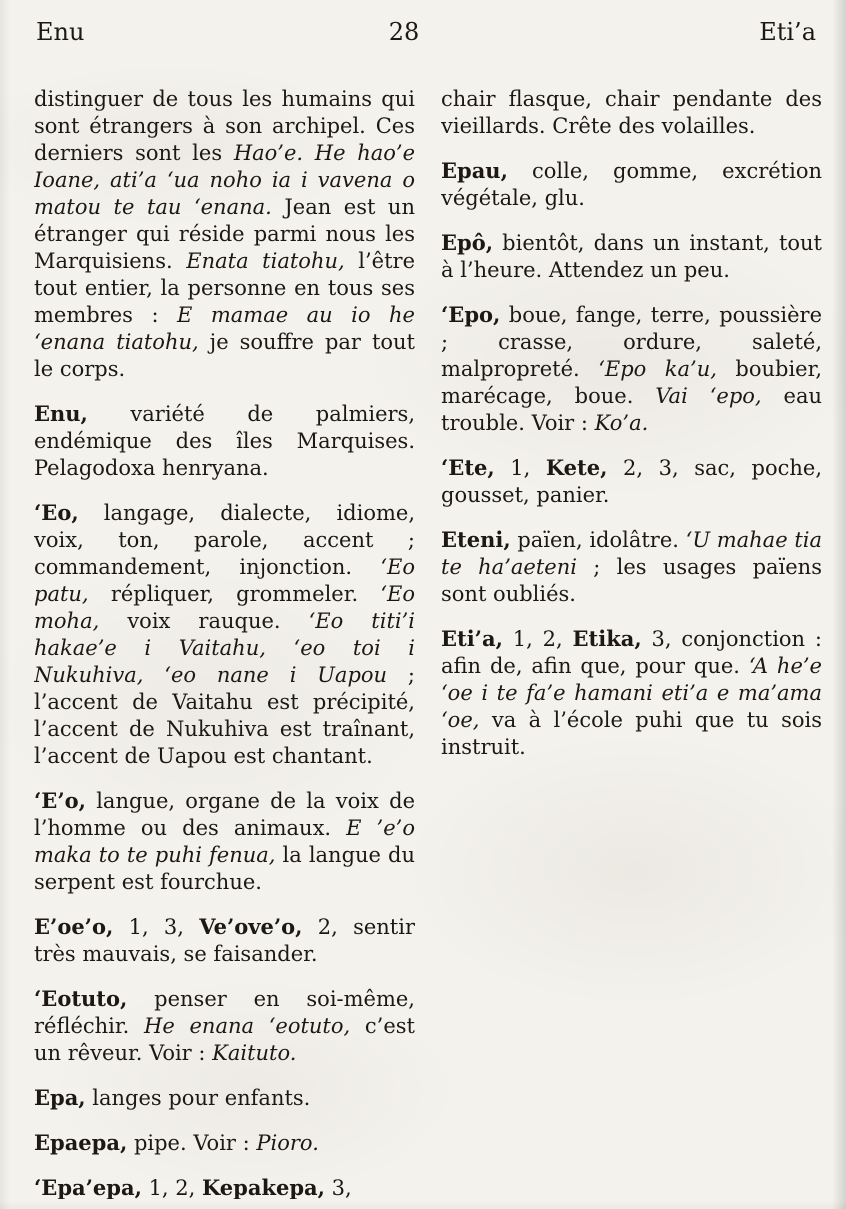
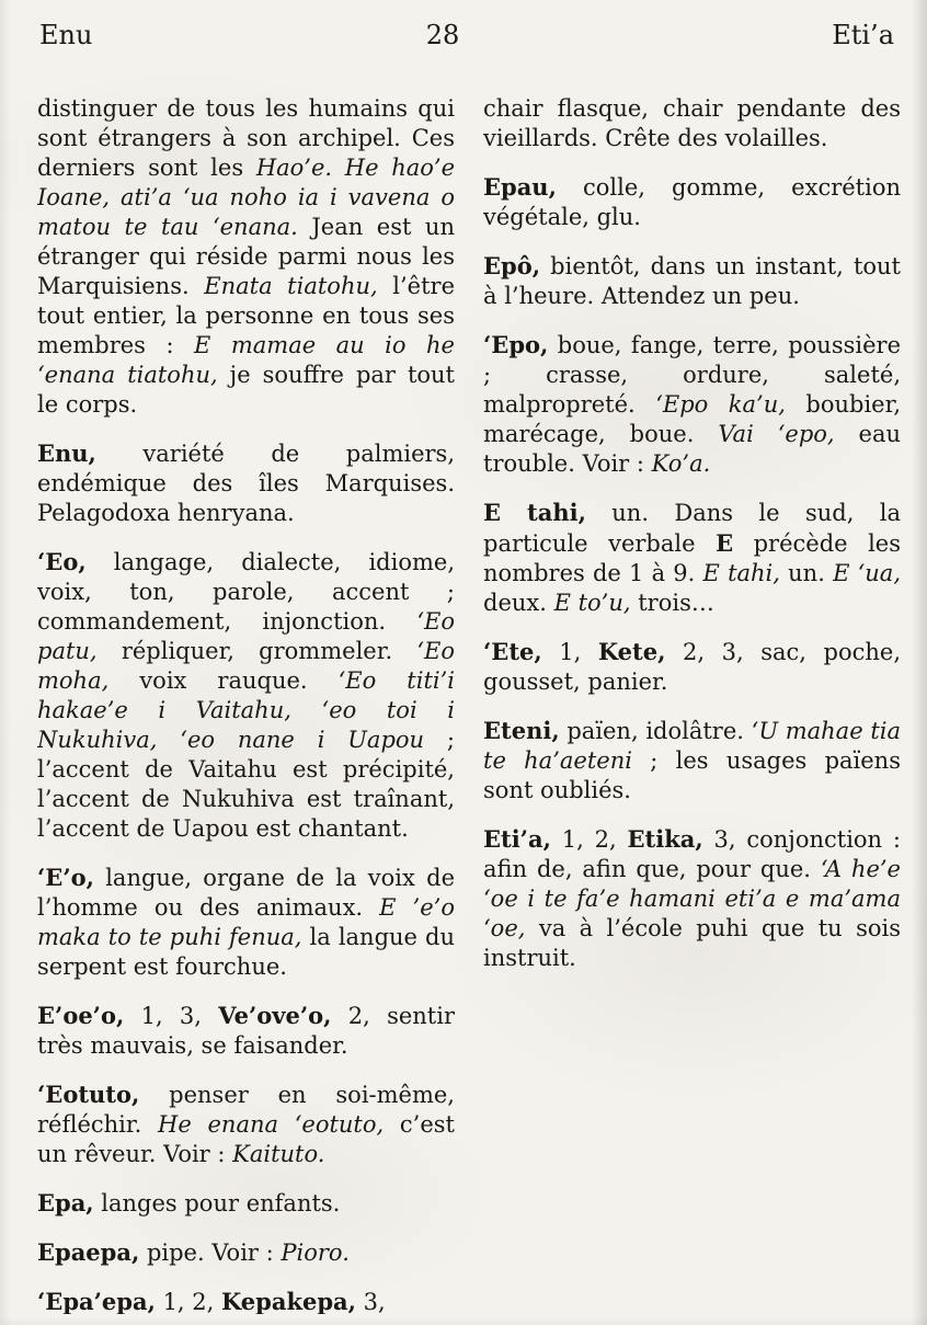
  Enu
  28
  Eti’a
  distinguer de tous les humains qui sont étrangers à son archipel. Ces derniers sont les Hao’e. He hao’e Ioane, ati’a ‘ua noho ia i vavena o matou te tau ‘enana. Jean est un étranger qui réside parmi nous les Marquisiens. Enata tiatohu, l’être tout entier, la personne en tous ses membres : E mamae au io he ‘enana tiatohu, je souffre par tout le corps.
  Enu, variété de palmiers, endémique des îles Marquises. Pelagodoxa henryana.
  ‘Eo, langage, dialecte, idiome, voix, ton, parole, accent ; commandement, injonction. ‘Eo patu, répliquer, grommeler. ‘Eo moha, voix rauque. ‘Eo titi’i hakae’e i Vaitahu, ‘eo toi i Nukuhiva, ‘eo nane i Uapou ; l’accent de Vaitahu est précipité, l’accent de Nukuhiva est traînant, l’accent de Uapou est chantant.
  ‘E’o, langue, organe de la voix de l’homme ou des animaux. E ’e’o maka to te puhi fenua, la langue du serpent est fourchue.
  E’oe’o, 1, 3, Ve’ove’o, 2, sentir très mauvais, se faisander.
  ‘Eotuto, penser en soi-même, réfléchir. He enana ‘eotuto, c’est un rêveur. Voir : Kaituto.
  Epa, langes pour enfants.
  Epaepa, pipe. Voir : Pioro.
  ‘Epa’epa, 1, 2, Kepakepa, 3,
  chair flasque, chair pendante des vieillards. Crête des volailles.
  Epau, colle, gomme, excrétion végétale, glu.
  Epô, bientôt, dans un instant, tout à l’heure. Attendez un peu.
  ‘Epo, boue, fange, terre, poussière ; crasse, ordure, saleté, malpropreté. ‘Epo ka’u, boubier, marécage, boue. Vai ‘epo, eau trouble. Voir : Ko’a.
+ E tahi, un. Dans le sud, la particule verbale E précède les nombres de 1 à 9. E tahi, un. E ‘ua, deux. E to’u, trois…
  ‘Ete, 1, Kete, 2, 3, sac, poche, gousset, panier.
  Eteni, païen, idolâtre. ‘U mahae tia te ha’aeteni ; les usages païens sont oubliés.
  Eti’a, 1, 2, Etika, 3, conjonction : afin de, afin que, pour que. ‘A he’e ‘oe i te fa’e hamani eti’a e ma’ama ‘oe, va à l’école puhi que tu sois instruit.
